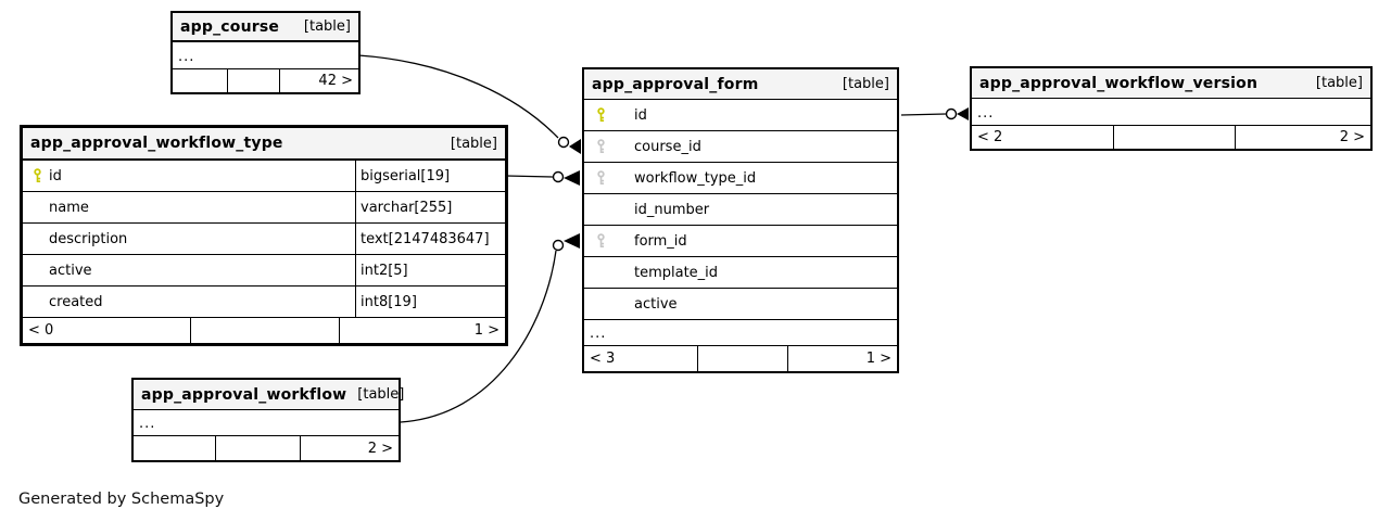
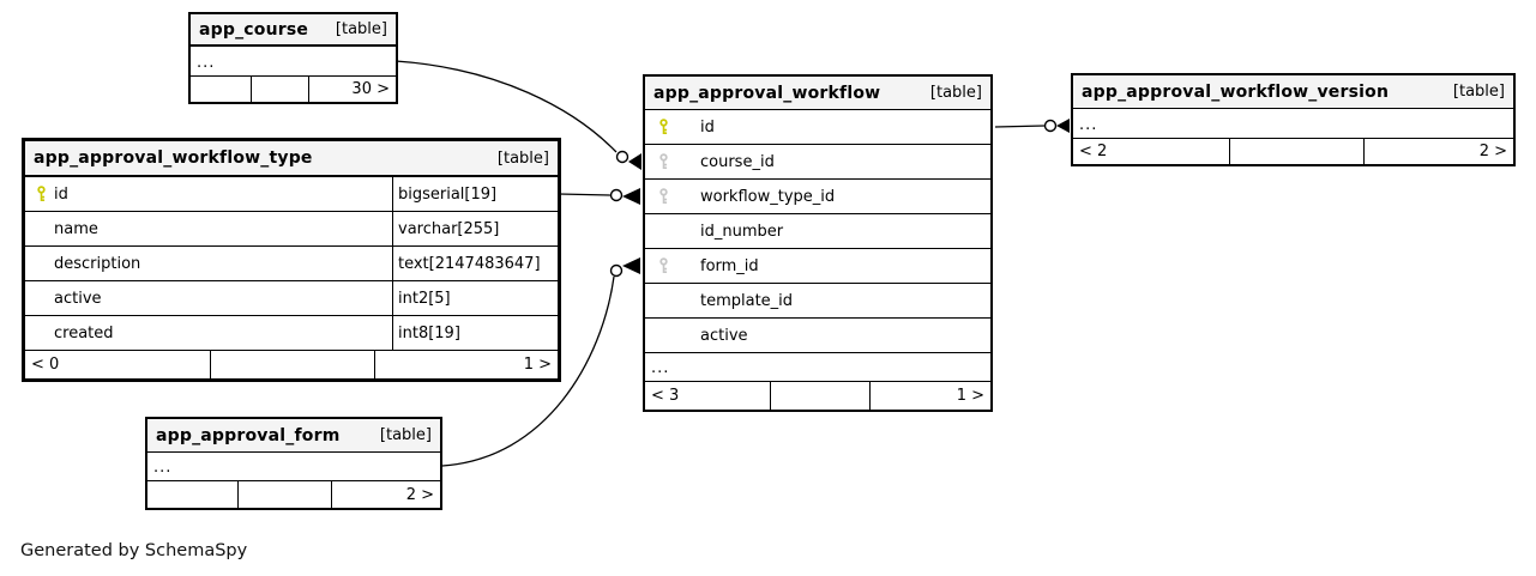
  app_course
  [table]
  ...
- 42 >
+ 30 >
  app_approval_workflow_type
  [table]
  id
  bigserial[19]
  name
  varchar[255]
  description
  text[2147483647]
  active
  int2[5]
  created
  int8[19]
  < 0
  1 >
- app_approval_form
+ app_approval_workflow
  [table]
  id
  course_id
  workflow_type_id
  id_number
  form_id
  template_id
  active
  ...
  < 3
  1 >
  app_approval_workflow_version
  [table]
  ...
  < 2
  2 >
- app_approval_workflow
+ app_approval_form
  [table]
  ...
  2 >
  Generated by SchemaSpy
